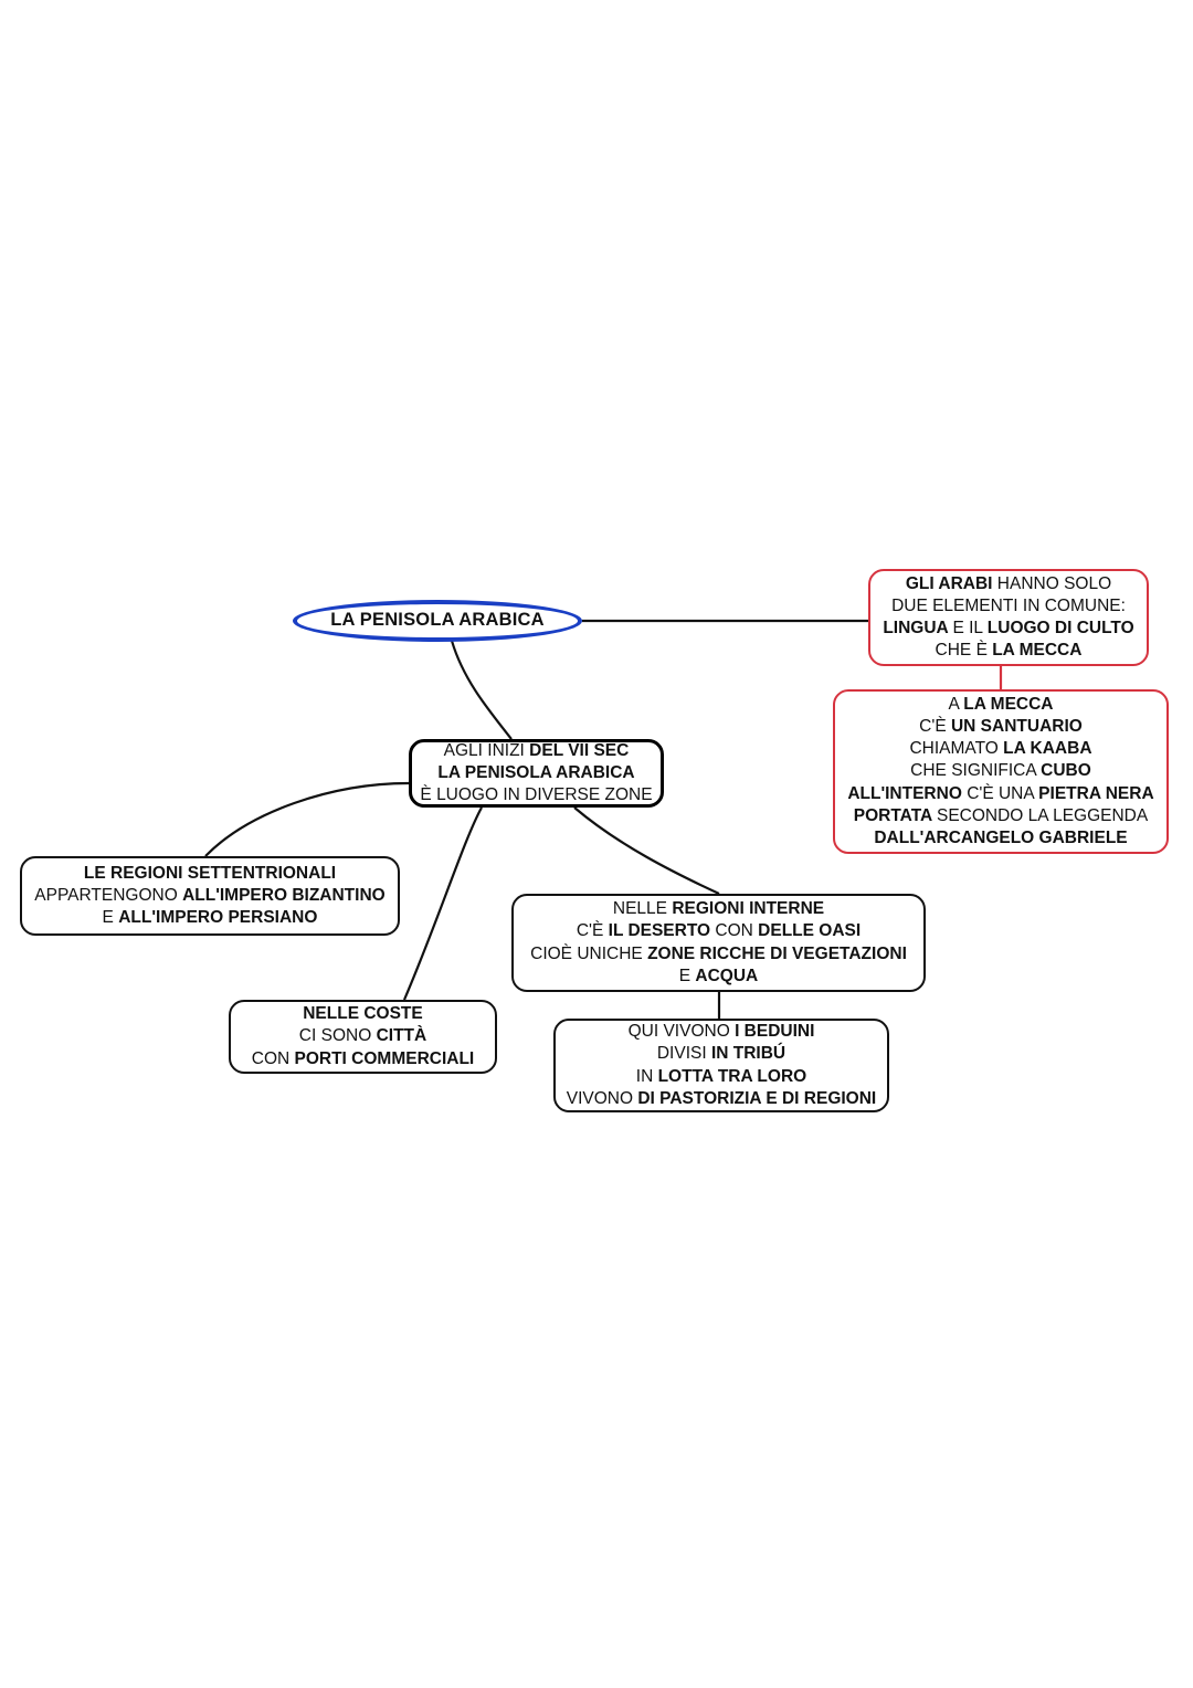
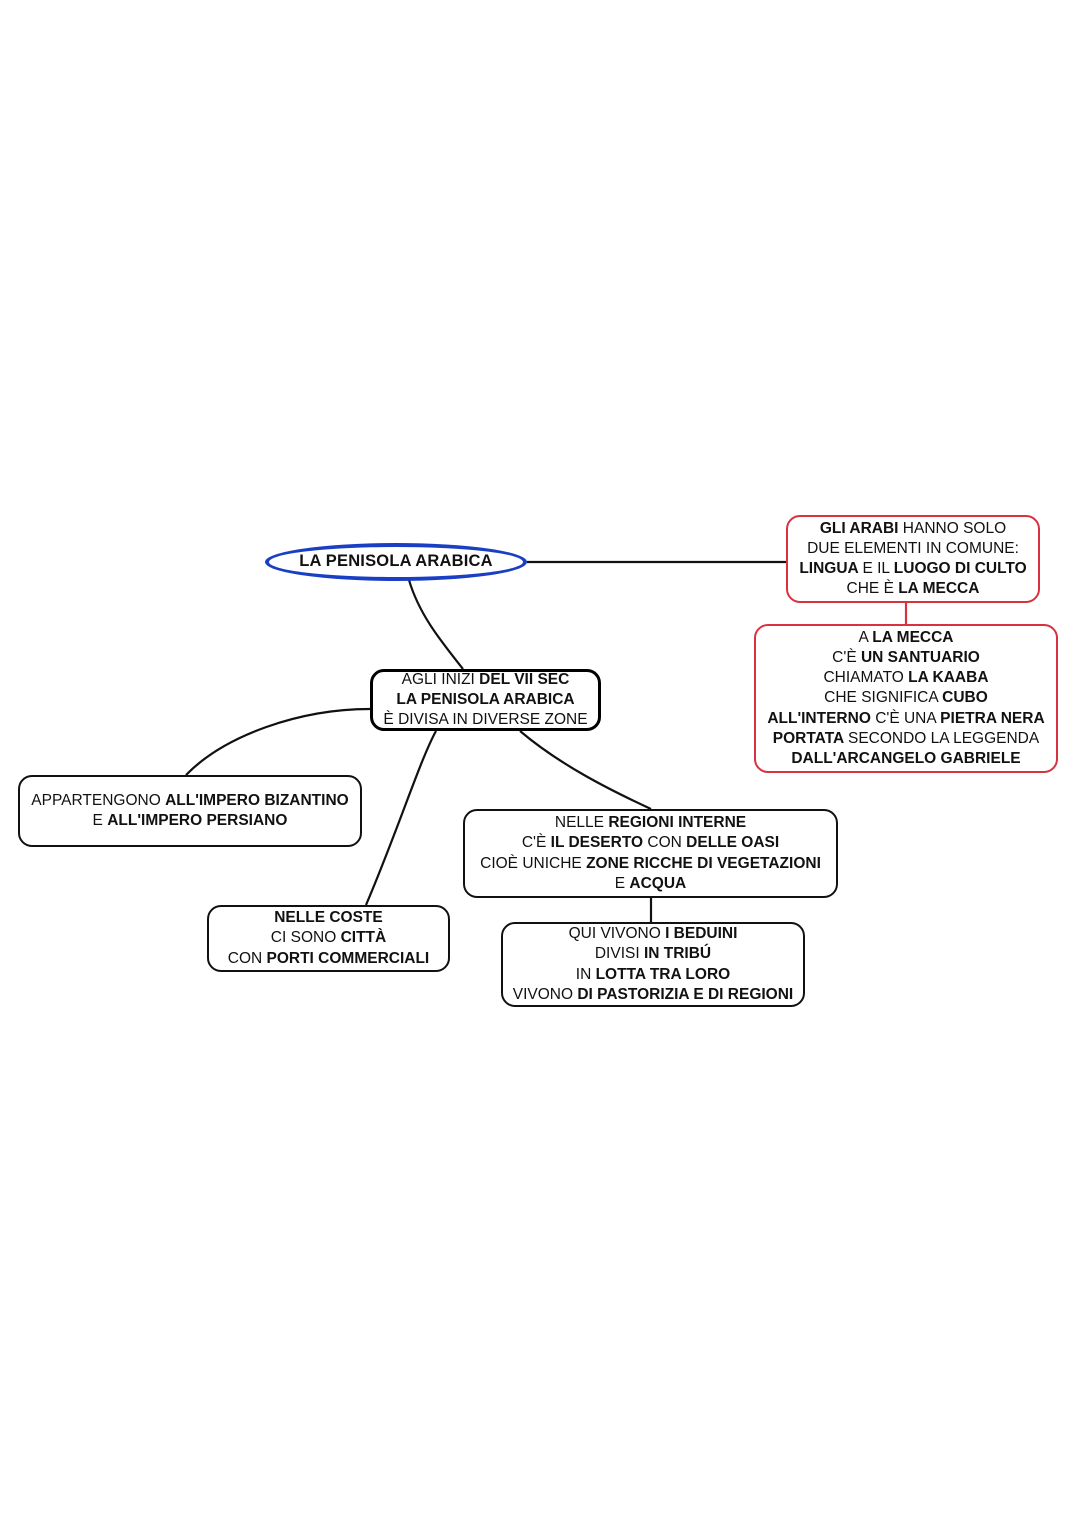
  LA PENISOLA ARABICA
  AGLI INIZI DEL VII SEC
  LA PENISOLA ARABICA
- È LUOGO IN DIVERSE ZONE
+ È DIVISA IN DIVERSE ZONE
- LE REGIONI SETTENTRIONALI
  APPARTENGONO ALL'IMPERO BIZANTINO
  E ALL'IMPERO PERSIANO
  NELLE COSTE
  CI SONO CITTÀ
  CON PORTI COMMERCIALI
  NELLE REGIONI INTERNE
  C'È IL DESERTO CON DELLE OASI
  CIOÈ UNICHE ZONE RICCHE DI VEGETAZIONI
  E ACQUA
  QUI VIVONO I BEDUINI
  DIVISI IN TRIBÚ
  IN LOTTA TRA LORO
  VIVONO DI PASTORIZIA E DI REGIONI
  GLI ARABI HANNO SOLO
  DUE ELEMENTI IN COMUNE:
  LINGUA E IL LUOGO DI CULTO
  CHE È LA MECCA
  A LA MECCA
  C'È UN SANTUARIO
  CHIAMATO LA KAABA
  CHE SIGNIFICA CUBO
  ALL'INTERNO C'È UNA PIETRA NERA
  PORTATA SECONDO LA LEGGENDA
  DALL'ARCANGELO GABRIELE
